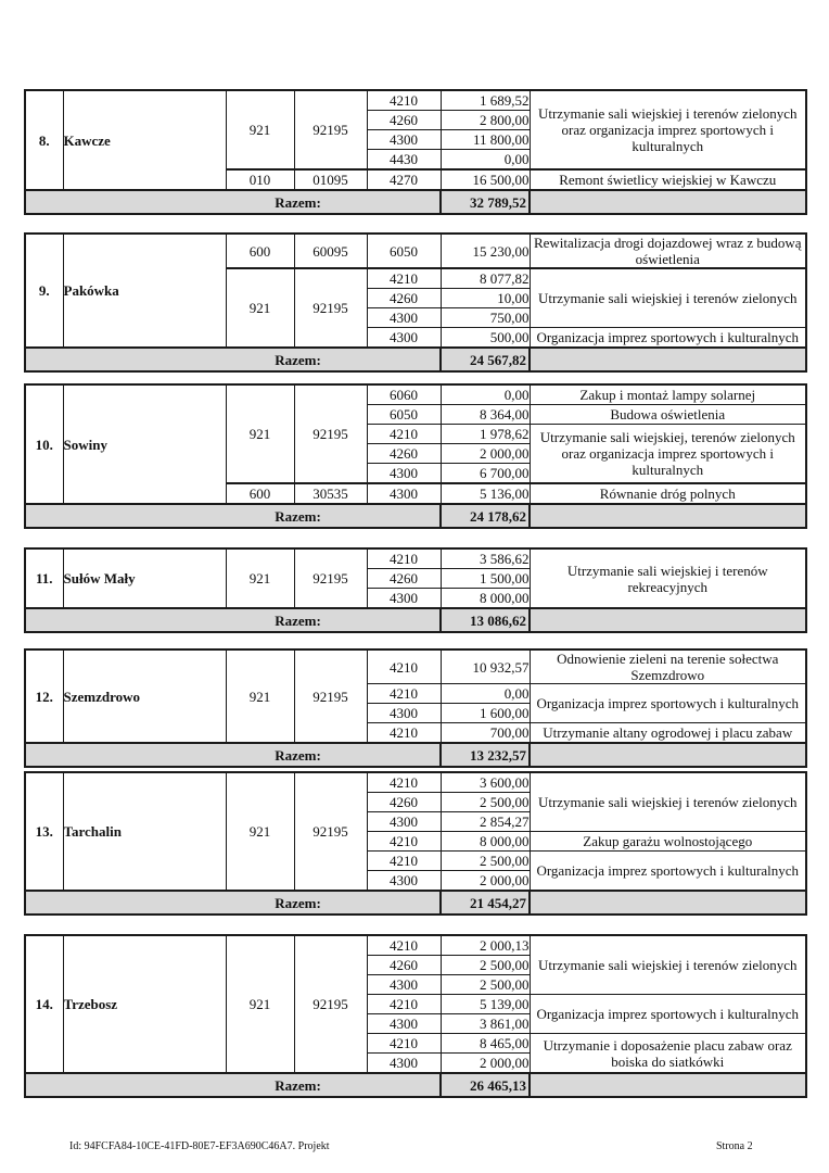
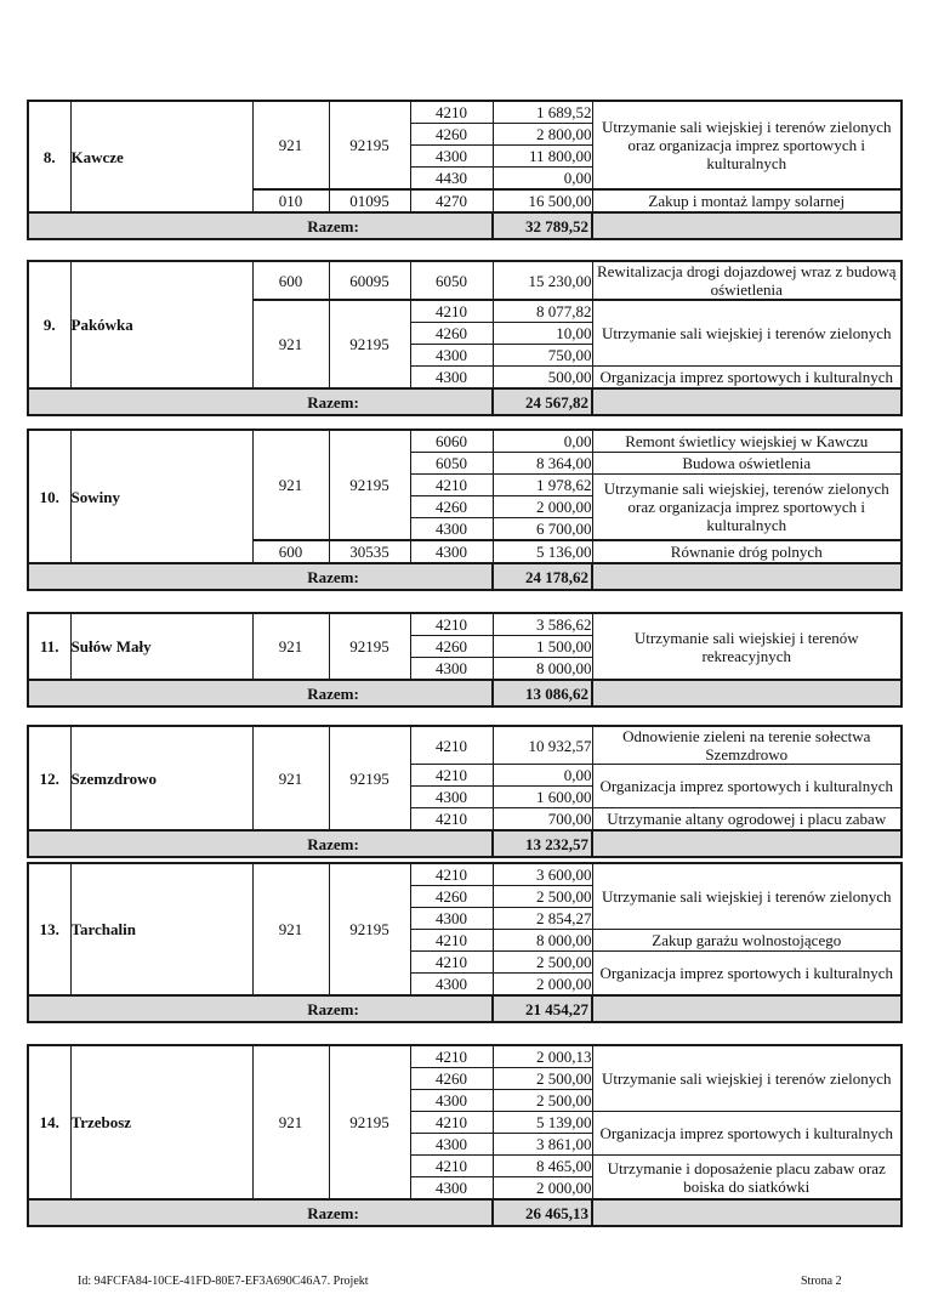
  8.	Kawcze	921	92195	4210	1 689,52	Utrzymanie sali wiejskiej i terenów zielonych oraz organizacja imprez sportowych i kulturalnych
  4260	2 800,00
  4300	11 800,00
  4430	0,00
- 010	01095	4270	16 500,00	Remont świetlicy wiejskiej w Kawczu
+ 010	01095	4270	16 500,00	Zakup i montaż lampy solarnej
  Razem:	32 789,52
  9.	Pakówka	600	60095	6050	15 230,00	Rewitalizacja drogi dojazdowej wraz z budową oświetlenia
  921	92195	4210	8 077,82	Utrzymanie sali wiejskiej i terenów zielonych
  4260	10,00
  4300	750,00
  4300	500,00	Organizacja imprez sportowych i kulturalnych
  Razem:	24 567,82
- 10.	Sowiny	921	92195	6060	0,00	Zakup i montaż lampy solarnej
+ 10.	Sowiny	921	92195	6060	0,00	Remont świetlicy wiejskiej w Kawczu
  6050	8 364,00	Budowa oświetlenia
  4210	1 978,62	Utrzymanie sali wiejskiej, terenów zielonych oraz organizacja imprez sportowych i kulturalnych
  4260	2 000,00
  4300	6 700,00
  600	30535	4300	5 136,00	Równanie dróg polnych
  Razem:	24 178,62
  11.	Sułów Mały	921	92195	4210	3 586,62	Utrzymanie sali wiejskiej i terenów rekreacyjnych
  4260	1 500,00
  4300	8 000,00
  Razem:	13 086,62
  12.	Szemzdrowo	921	92195	4210	10 932,57	Odnowienie zieleni na terenie sołectwa Szemzdrowo
  4210	0,00	Organizacja imprez sportowych i kulturalnych
  4300	1 600,00
  4210	700,00	Utrzymanie altany ogrodowej i placu zabaw
  Razem:	13 232,57
  13.	Tarchalin	921	92195	4210	3 600,00	Utrzymanie sali wiejskiej i terenów zielonych
  4260	2 500,00
  4300	2 854,27
  4210	8 000,00	Zakup garażu wolnostojącego
  4210	2 500,00	Organizacja imprez sportowych i kulturalnych
  4300	2 000,00
  Razem:	21 454,27
  14.	Trzebosz	921	92195	4210	2 000,13	Utrzymanie sali wiejskiej i terenów zielonych
  4260	2 500,00
  4300	2 500,00
  4210	5 139,00	Organizacja imprez sportowych i kulturalnych
  4300	3 861,00
  4210	8 465,00	Utrzymanie i doposażenie placu zabaw oraz boiska do siatkówki
  4300	2 000,00
  Razem:	26 465,13
  Id: 94FCFA84-10CE-41FD-80E7-EF3A690C46A7. Projekt
  Strona 2
